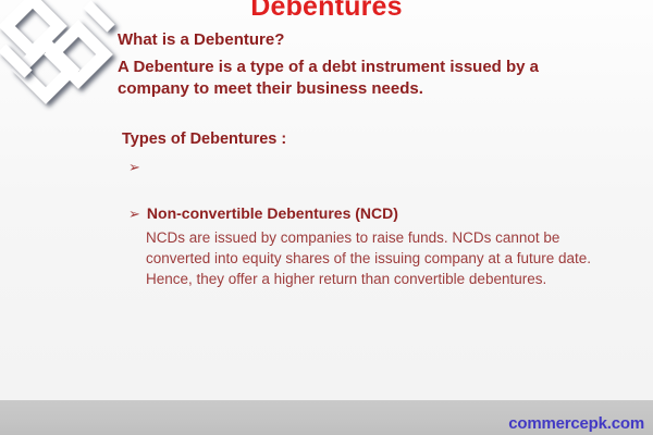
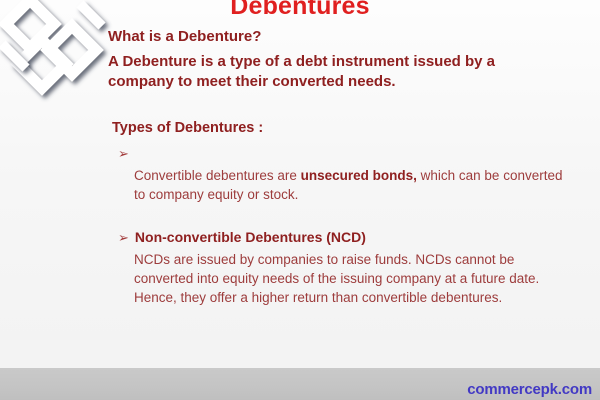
  Debentures
  What is a Debenture?
- A Debenture is a type of a debt instrument issued by a company to meet their business needs.
+ A Debenture is a type of a debt instrument issued by a company to meet their converted needs.
  Types of Debentures :
  ➢
+ Convertible debentures are unsecured bonds, which can be converted to company equity or stock.
  ➢
  Non-convertible Debentures (NCD)
- NCDs are issued by companies to raise funds. NCDs cannot be converted into equity shares of the issuing company at a future date. Hence, they offer a higher return than convertible debentures.
+ NCDs are issued by companies to raise funds. NCDs cannot be converted into equity needs of the issuing company at a future date. Hence, they offer a higher return than convertible debentures.
  commercepk.com
